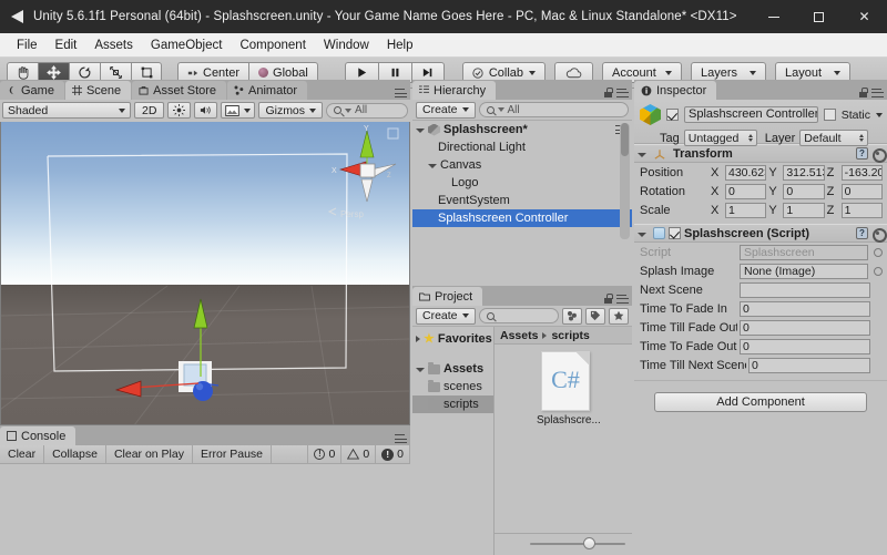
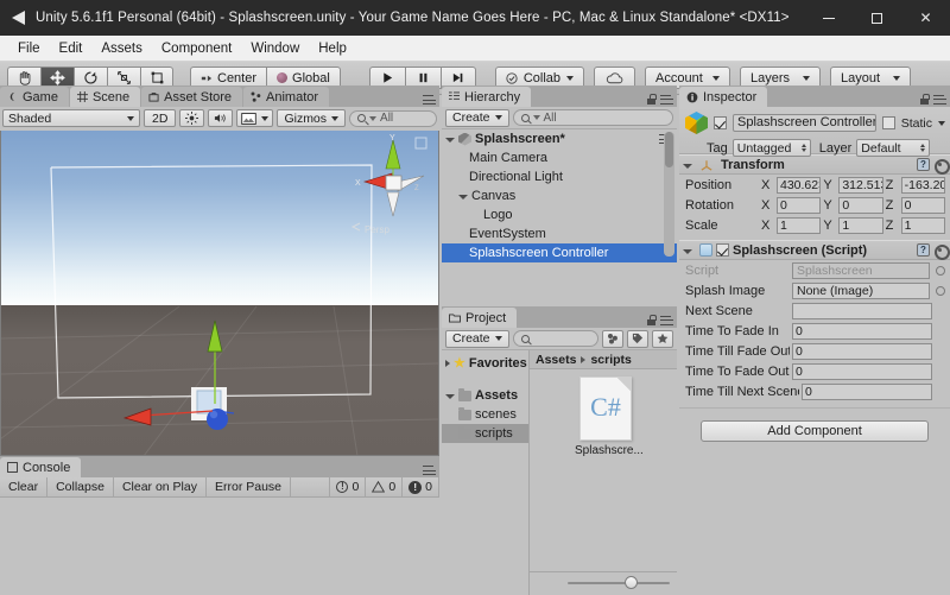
  Unity 5.6.1f1 Personal (64bit) - Splashscreen.unity - Your Game Name Goes Here - PC, Mac & Linux Standalone* <DX11>
  ✕
  File
  Edit
  Assets
- GameObject
  Component
  Window
  Help
  Center
  Global
  Collab
  Account
  Layers
  Layout
  Game
  Scene
  Asset Store
  Animator
  Shaded
  2D
  Gizmos
  All
  Persp
  Hierarchy
  Create
  All
  Splashscreen*
+ Main Camera
  Directional Light
  Canvas
  Logo
  EventSystem
  Splashscreen Controller
  Project
  Create
  ★
  Favorites
  Assets
  scenes
  scripts
  Assets
  scripts
  C#
  Splashscre...
  Console
  Clear
  Collapse
  Clear on Play
  Error Pause
  !
  0
  0
  !
  0
  Inspector
  Splashscreen Controller
  Static
  Tag
  Untagged
  Layer
  Default
  Transform
  ?
  Position
  X
  430.62
  Y
  312.51
  Z
  -163.20
  Rotation
  X
  0
  Y
  0
  Z
  0
  Scale
  X
  1
  Y
  1
  Z
  1
  Splashscreen (Script)
  ?
  Script
  Splashscreen
  Splash Image
  None (Image)
  Next Scene
  Time To Fade In
  0
  Time Till Fade Out
  0
  Time To Fade Out
  0
  Time Till Next Scen
  0
  Add Component
